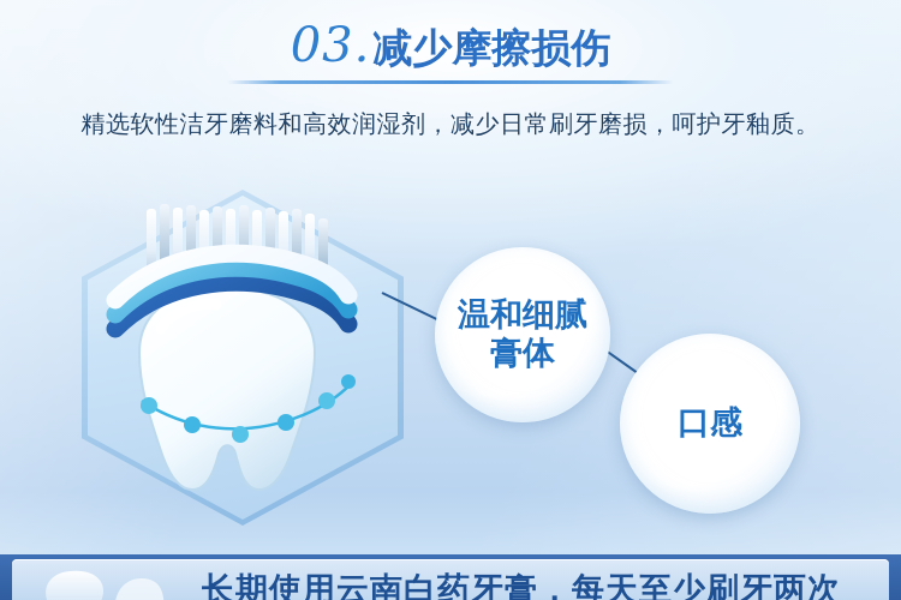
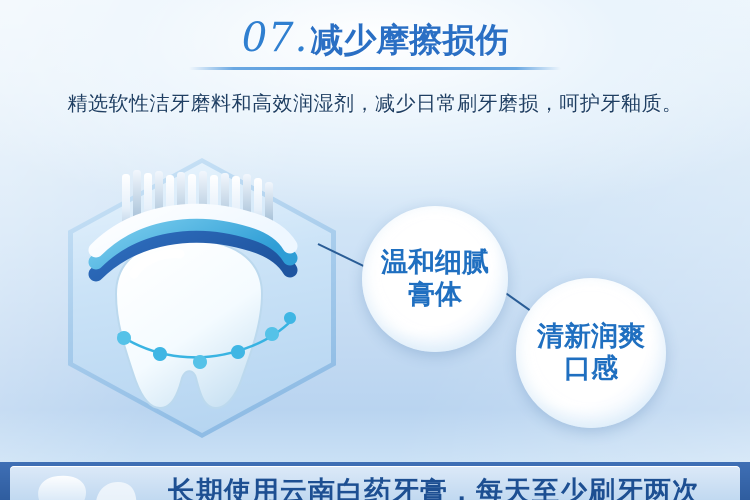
- 03.
+ 07.
  减少摩擦损伤
  精选软性洁牙磨料和高效润湿剂，减少日常刷牙磨损，呵护牙釉质。
  温和细腻
  膏体
+ 清新润爽
  口感
  长期使用云南白药牙膏，每天至少刷牙两次
